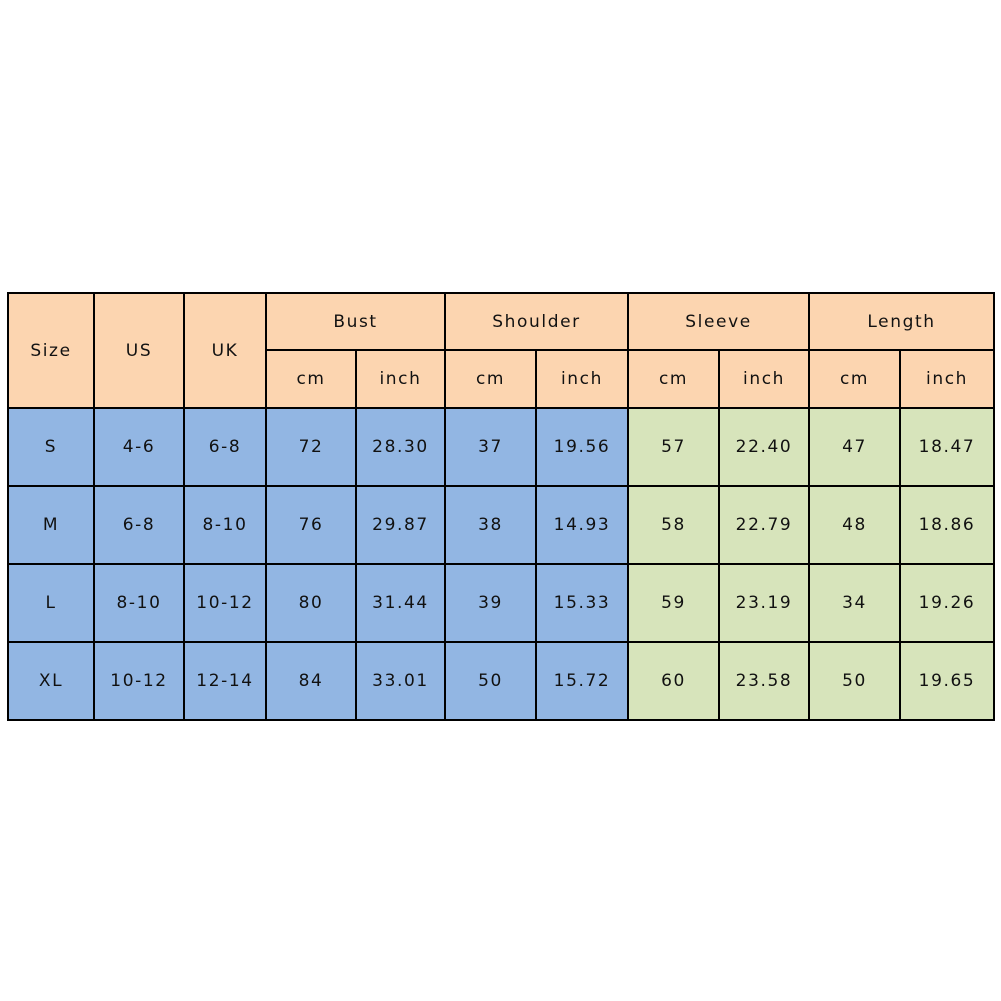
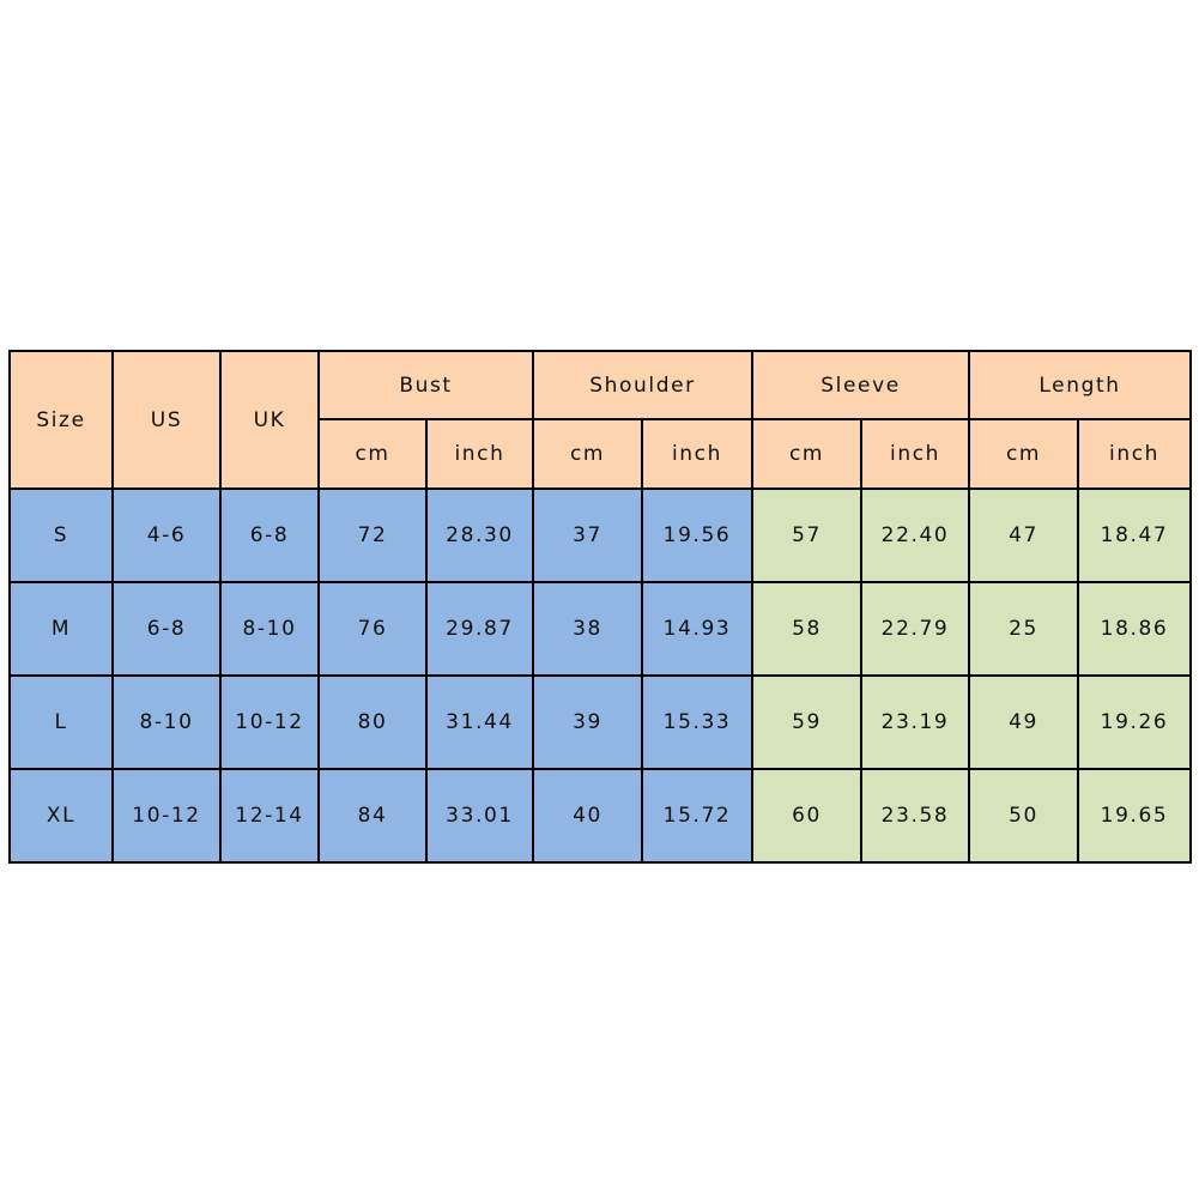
  Size	US	UK	Bust	Shoulder	Sleeve	Length
  cm	inch	cm	inch	cm	inch	cm	inch
  S	4-6	6-8	72	28.30	37	19.56	57	22.40	47	18.47
- M	6-8	8-10	76	29.87	38	14.93	58	22.79	48	18.86
+ M	6-8	8-10	76	29.87	38	14.93	58	22.79	25	18.86
- L	8-10	10-12	80	31.44	39	15.33	59	23.19	34	19.26
+ L	8-10	10-12	80	31.44	39	15.33	59	23.19	49	19.26
- XL	10-12	12-14	84	33.01	50	15.72	60	23.58	50	19.65
+ XL	10-12	12-14	84	33.01	40	15.72	60	23.58	50	19.65
